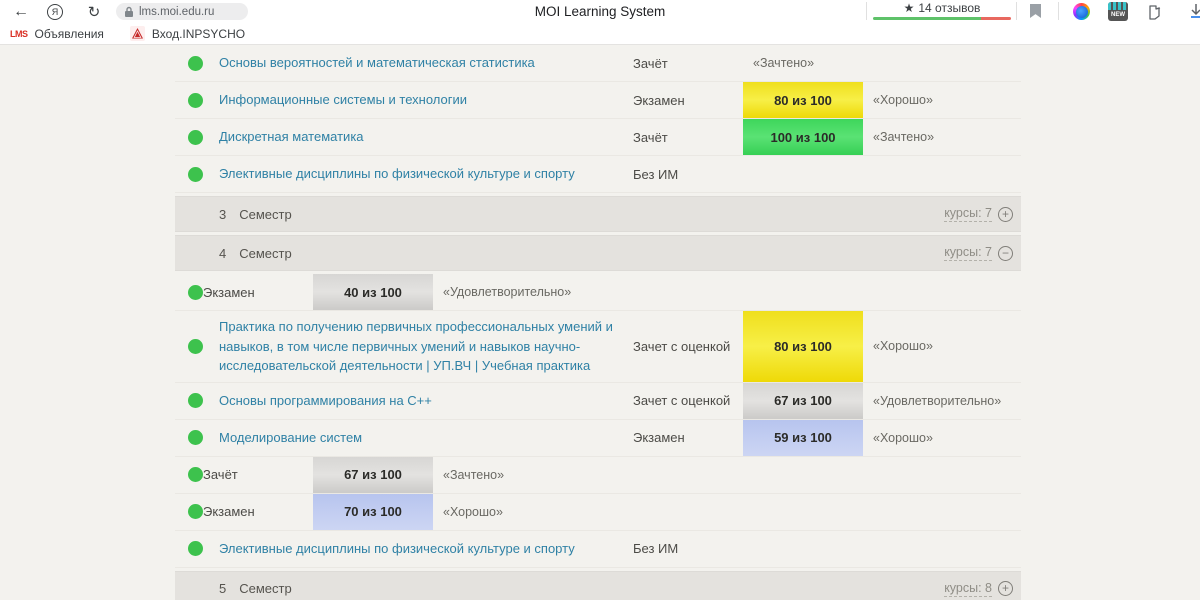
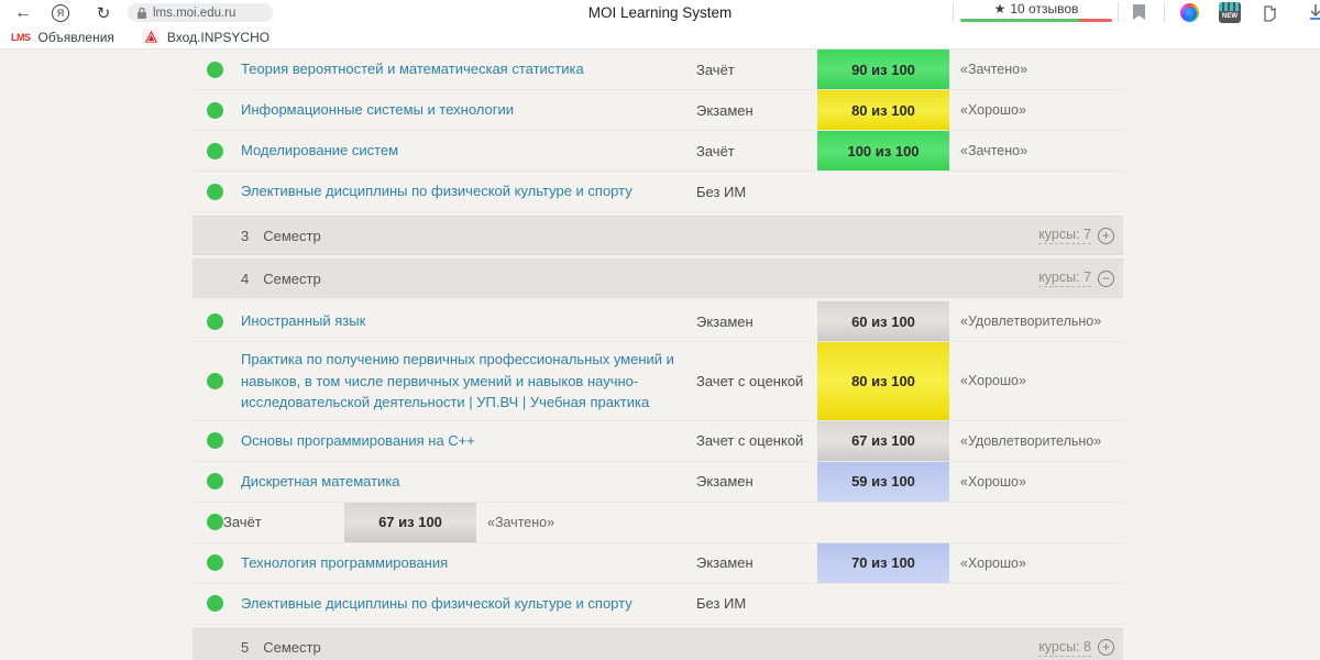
  ←
  Я
  ↻
  lms.moi.edu.ru
  MOI Learning System
  ★
- 14 отзывов
+ 10 отзывов
  LMS
  Объявления
  Вход.INPSYCHO
- Основы вероятностей и математическая статистика
+ Теория вероятностей и математическая статистика
  Зачёт
+ 90 из 100
  «Зачтено»
  Информационные системы и технологии
  Экзамен
  80 из 100
  «Хорошо»
- Дискретная математика
+ Моделирование систем
  Зачёт
  100 из 100
  «Зачтено»
  Элективные дисциплины по физической культуре и спорту
  Без ИМ
  3
  Семестр
  курсы: 7
  +
  4
  Семестр
  курсы: 7
  −
+ Иностранный язык
  Экзамен
- 40 из 100
+ 60 из 100
  «Удовлетворительно»
  Практика по получению первичных профессиональных умений и навыков, в том числе первичных умений и навыков научно-исследовательской деятельности | УП.ВЧ | Учебная практика
  Зачет с оценкой
  80 из 100
  «Хорошо»
  Основы программирования на C++
  Зачет с оценкой
  67 из 100
  «Удовлетворительно»
- Моделирование систем
+ Дискретная математика
  Экзамен
  59 из 100
  «Хорошо»
  Зачёт
  67 из 100
  «Зачтено»
+ Технология программирования
  Экзамен
  70 из 100
  «Хорошо»
  Элективные дисциплины по физической культуре и спорту
  Без ИМ
  5
  Семестр
  курсы: 8
  +
